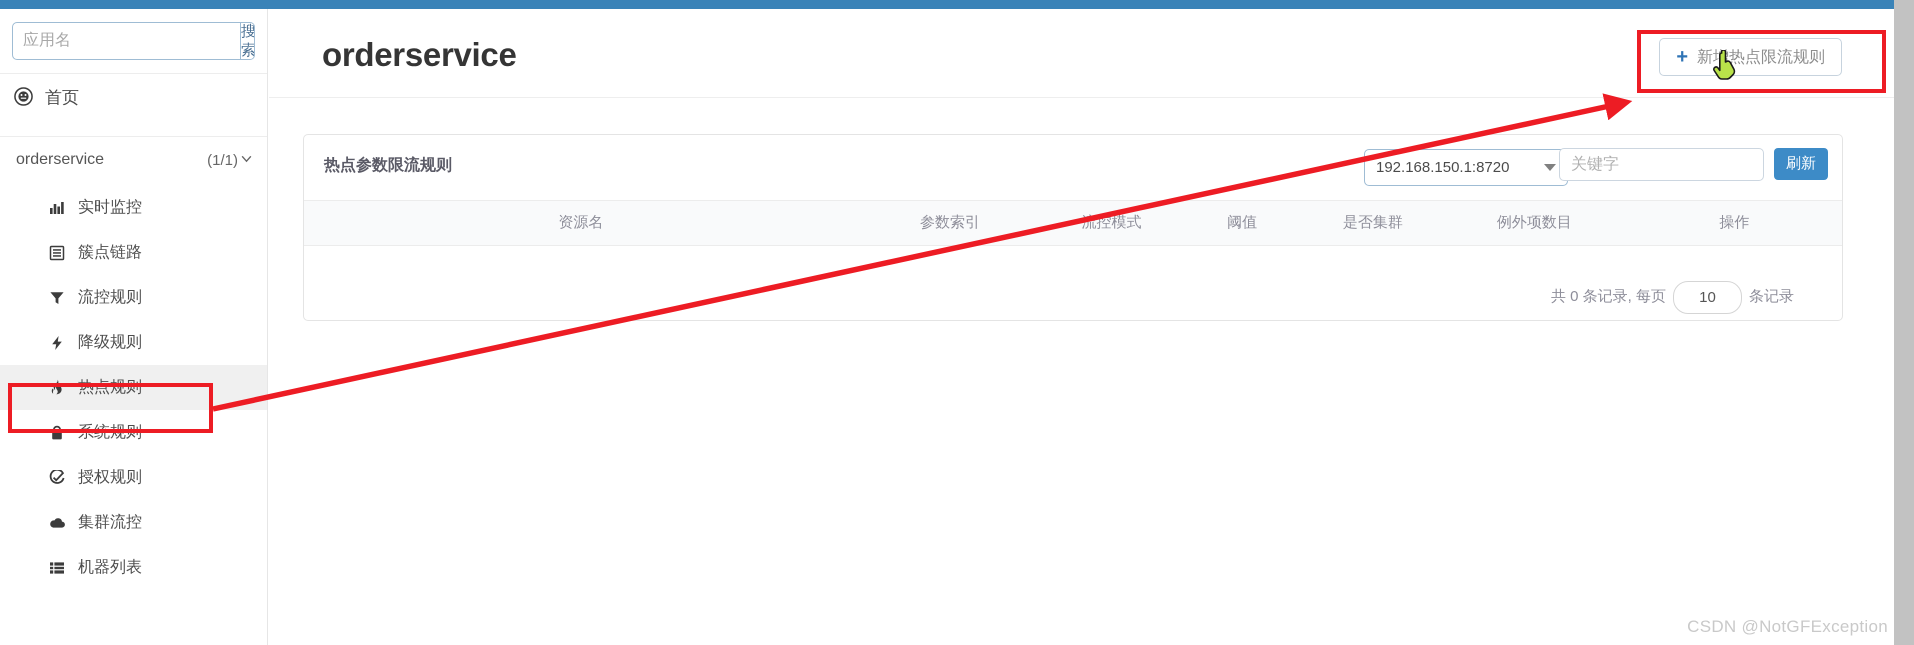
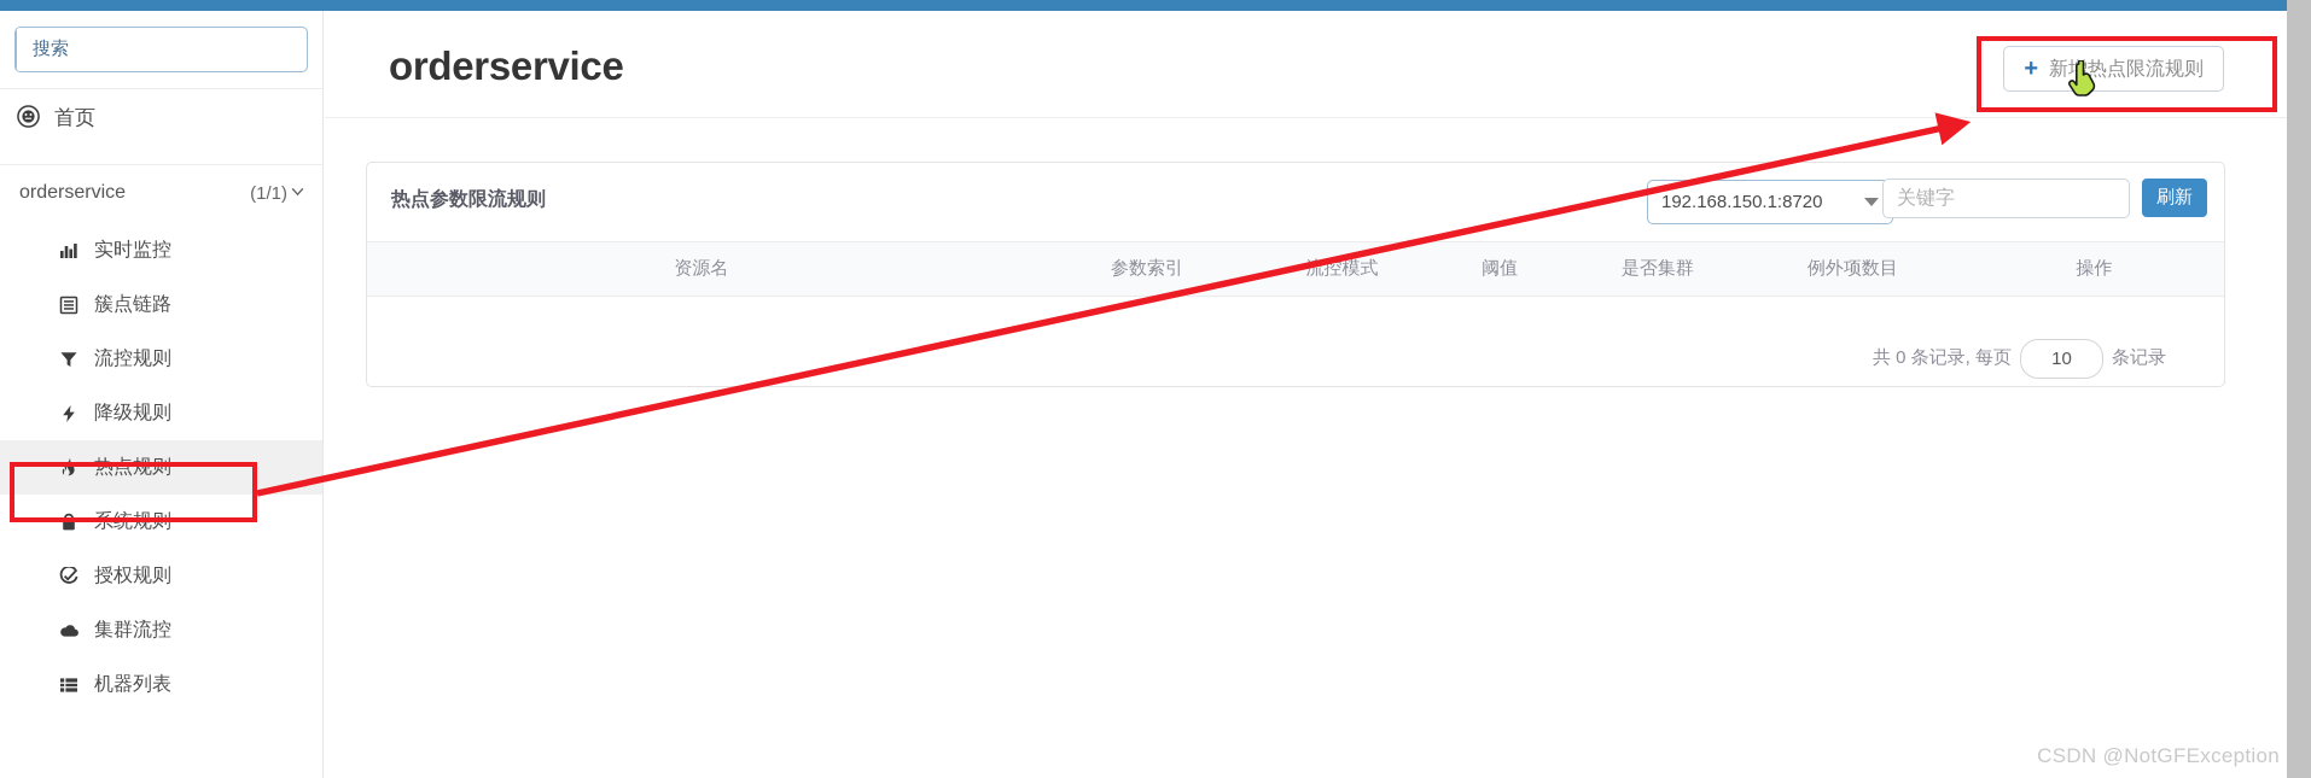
- 应用名
  搜索
  首页
  orderservice
  (1/1)
  实时监控
  簇点链路
  流控规则
  降级规则
  热点规则
  系统规则
  授权规则
  集群流控
  机器列表
  orderservice
  +
  新热点限流规则
  热点参数限流规则
  192.168.150.1:8720
  关键字
  刷新
  资源名	参数索引	流控模式	阈值	是否集群	例外项数目	操作
  共 0 条记录, 每页
  10
  条记录
  CSDN @NotGFException
